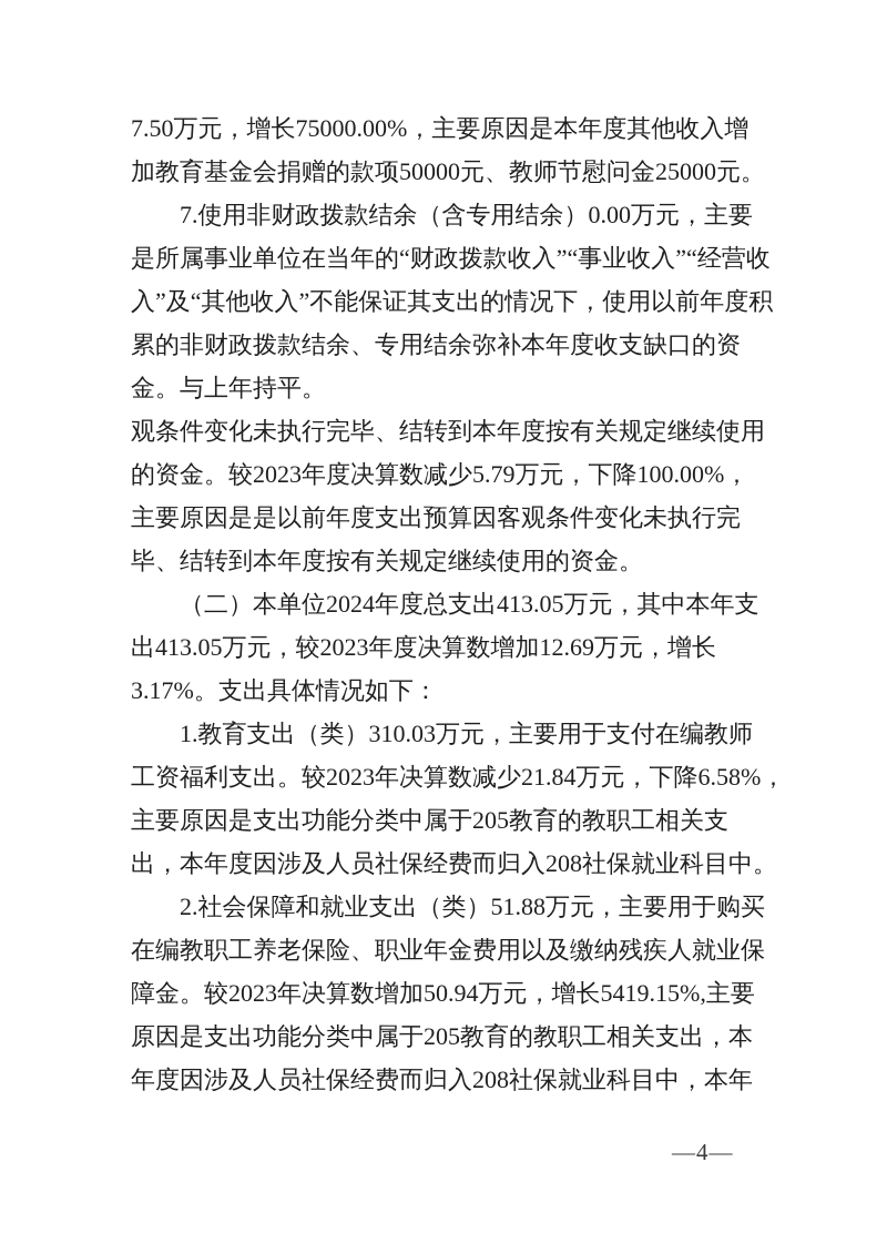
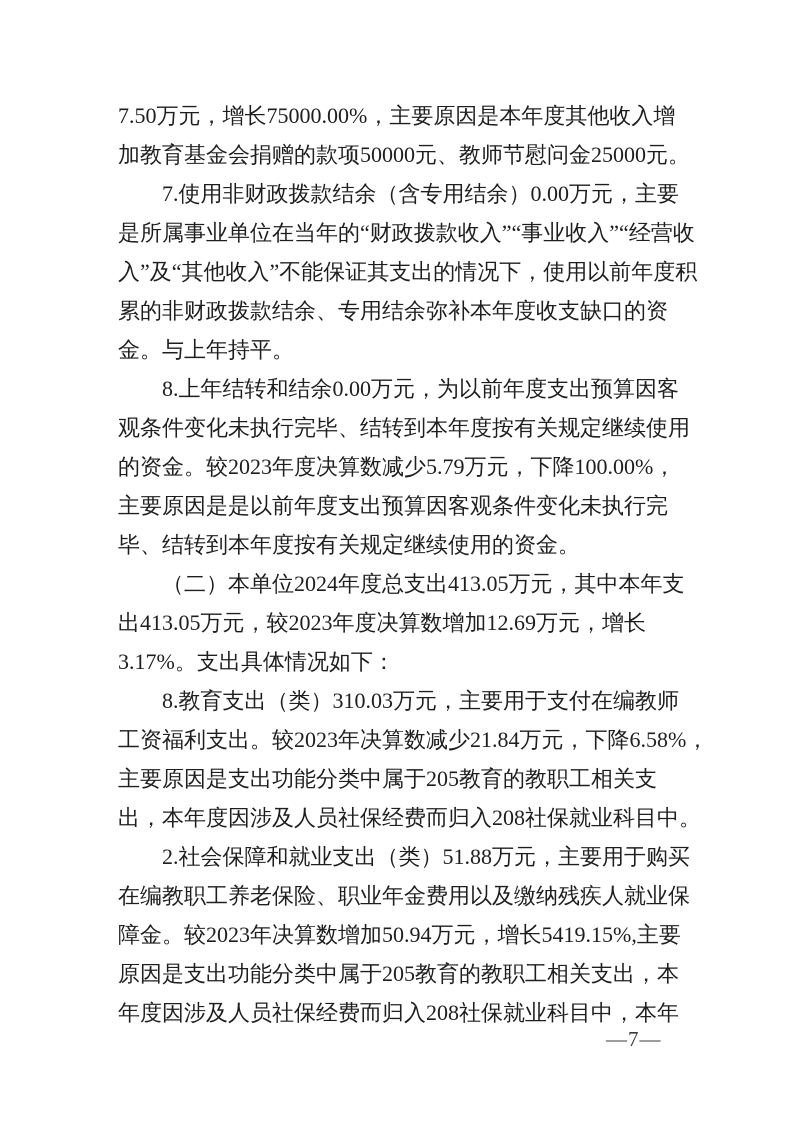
  7.50万元，增长75000.00%，主要原因是本年度其他收入增
  加教育基金会捐赠的款项50000元、教师节慰问金25000元。
  7.使用非财政拨款结余（含专用结余）0.00万元，主要
  是所属事业单位在当年的“财政拨款收入”“事业收入”“经营收
  入”及“其他收入”不能保证其支出的情况下，使用以前年度积
  累的非财政拨款结余、专用结余弥补本年度收支缺口的资
  金。与上年持平。
+ 8.上年结转和结余0.00万元，为以前年度支出预算因客
  观条件变化未执行完毕、结转到本年度按有关规定继续使用
  的资金。较2023年度决算数减少5.79万元，下降100.00%，
  主要原因是是以前年度支出预算因客观条件变化未执行完
  毕、结转到本年度按有关规定继续使用的资金。
  （二）本单位2024年度总支出413.05万元，其中本年支
  出413.05万元，较2023年度决算数增加12.69万元，增长
  3.17%。支出具体情况如下：
- 1.教育支出（类）310.03万元，主要用于支付在编教师
+ 8.教育支出（类）310.03万元，主要用于支付在编教师
  工资福利支出。较2023年决算数减少21.84万元，下降6.58%，
  主要原因是支出功能分类中属于205教育的教职工相关支
  出，本年度因涉及人员社保经费而归入208社保就业科目中。
  2.社会保障和就业支出（类）51.88万元，主要用于购买
  在编教职工养老保险、职业年金费用以及缴纳残疾人就业保
  障金。较2023年决算数增加50.94万元，增长5419.15%,主要
  原因是支出功能分类中属于205教育的教职工相关支出，本
  年度因涉及人员社保经费而归入208社保就业科目中，本年
- —4—
+ —7—
